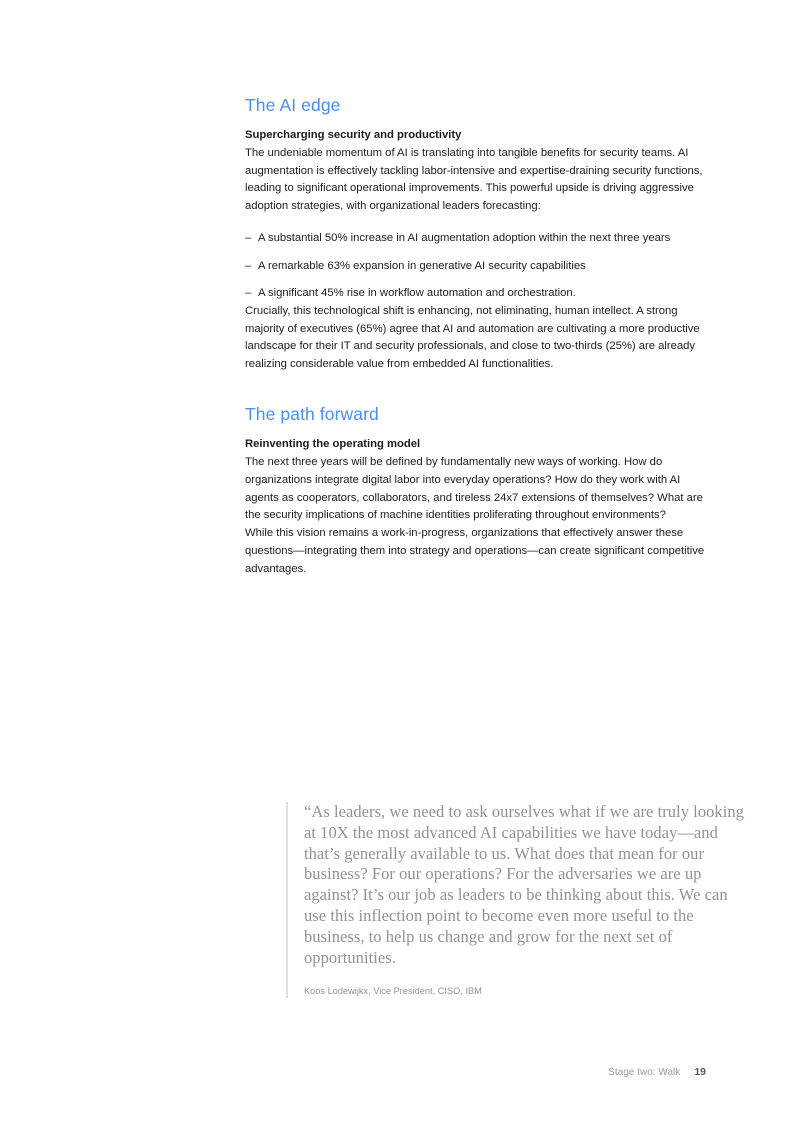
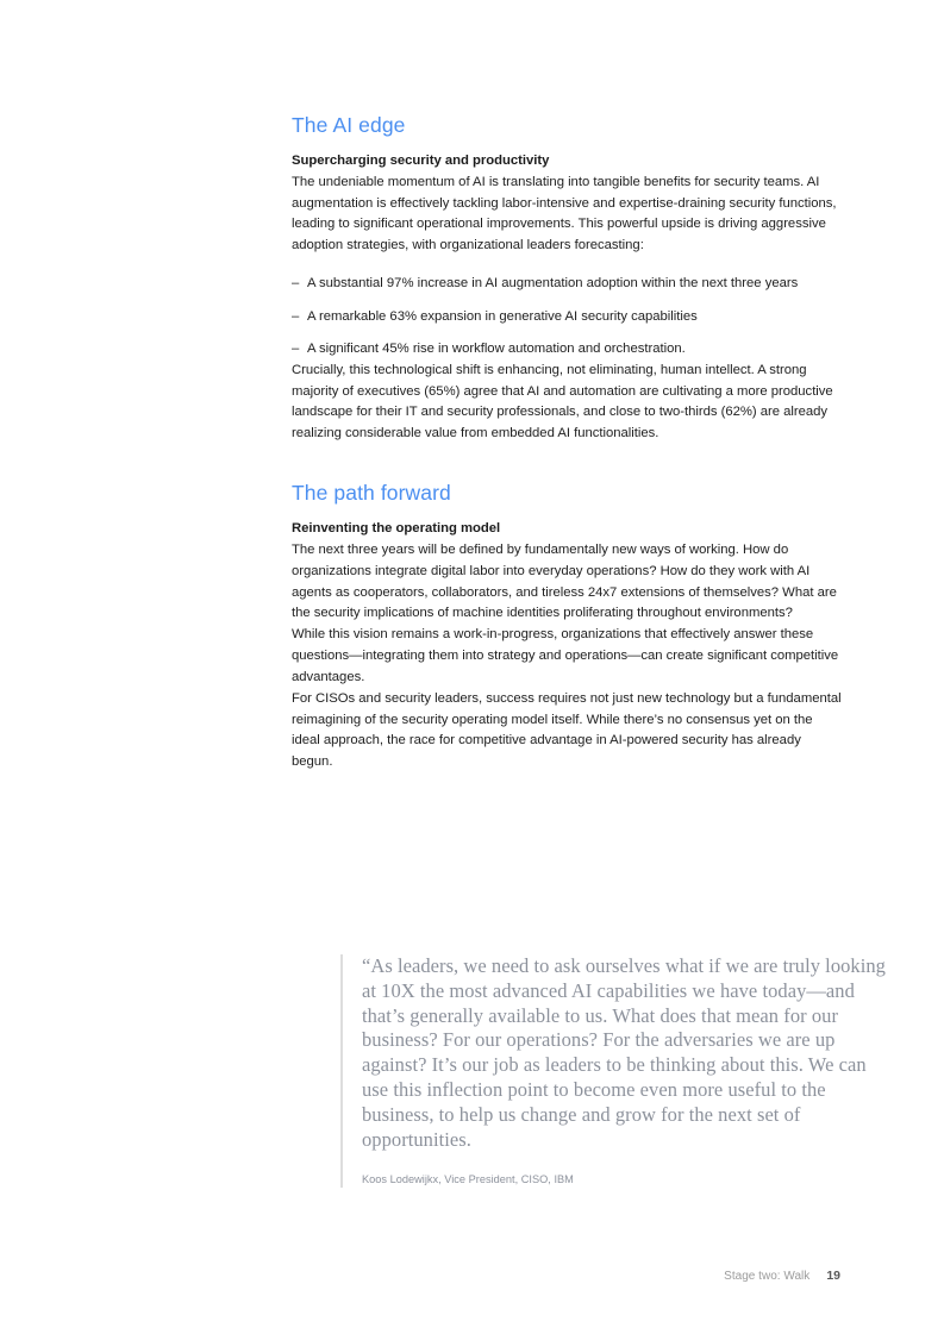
  The AI edge
  Supercharging security and productivity
  The undeniable momentum of AI is translating into tangible benefits for security teams. AI augmentation is effectively tackling labor-intensive and expertise-draining security functions, leading to significant operational improvements. This powerful upside is driving aggressive adoption strategies, with organizational leaders forecasting:
  –
- A substantial 50% increase in AI augmentation adoption within the next three years
+ A substantial 97% increase in AI augmentation adoption within the next three years
  –
  A remarkable 63% expansion in generative AI security capabilities
  –
  A significant 45% rise in workflow automation and orchestration.
- Crucially, this technological shift is enhancing, not eliminating, human intellect. A strong majority of executives (65%) agree that AI and automation are cultivating a more productive landscape for their IT and security professionals, and close to two-thirds (25%) are already realizing considerable value from embedded AI functionalities.
+ Crucially, this technological shift is enhancing, not eliminating, human intellect. A strong majority of executives (65%) agree that AI and automation are cultivating a more productive landscape for their IT and security professionals, and close to two-thirds (62%) are already realizing considerable value from embedded AI functionalities.
  The path forward
  Reinventing the operating model
  The next three years will be defined by fundamentally new ways of working. How do organizations integrate digital labor into everyday operations? How do they work with AI agents as cooperators, collaborators, and tireless 24x7 extensions of themselves? What are the security implications of machine identities proliferating throughout environments?
  While this vision remains a work-in-progress, organizations that effectively answer these questions—integrating them into strategy and operations—can create significant competitive advantages.
+ For CISOs and security leaders, success requires not just new technology but a fundamental reimagining of the security operating model itself. While there’s no consensus yet on the ideal approach, the race for competitive advantage in AI-powered security has already begun.
  “As leaders, we need to ask ourselves what if we are truly looking at 10X the most advanced AI capabilities we have today—and that’s generally available to us. What does that mean for our business? For our operations? For the adversaries we are up against? It’s our job as leaders to be thinking about this. We can use this inflection point to become even more useful to the business, to help us change and grow for the next set of opportunities.
  Koos Lodewijkx, Vice President, CISO, IBM
  Stage two: Walk
  19
